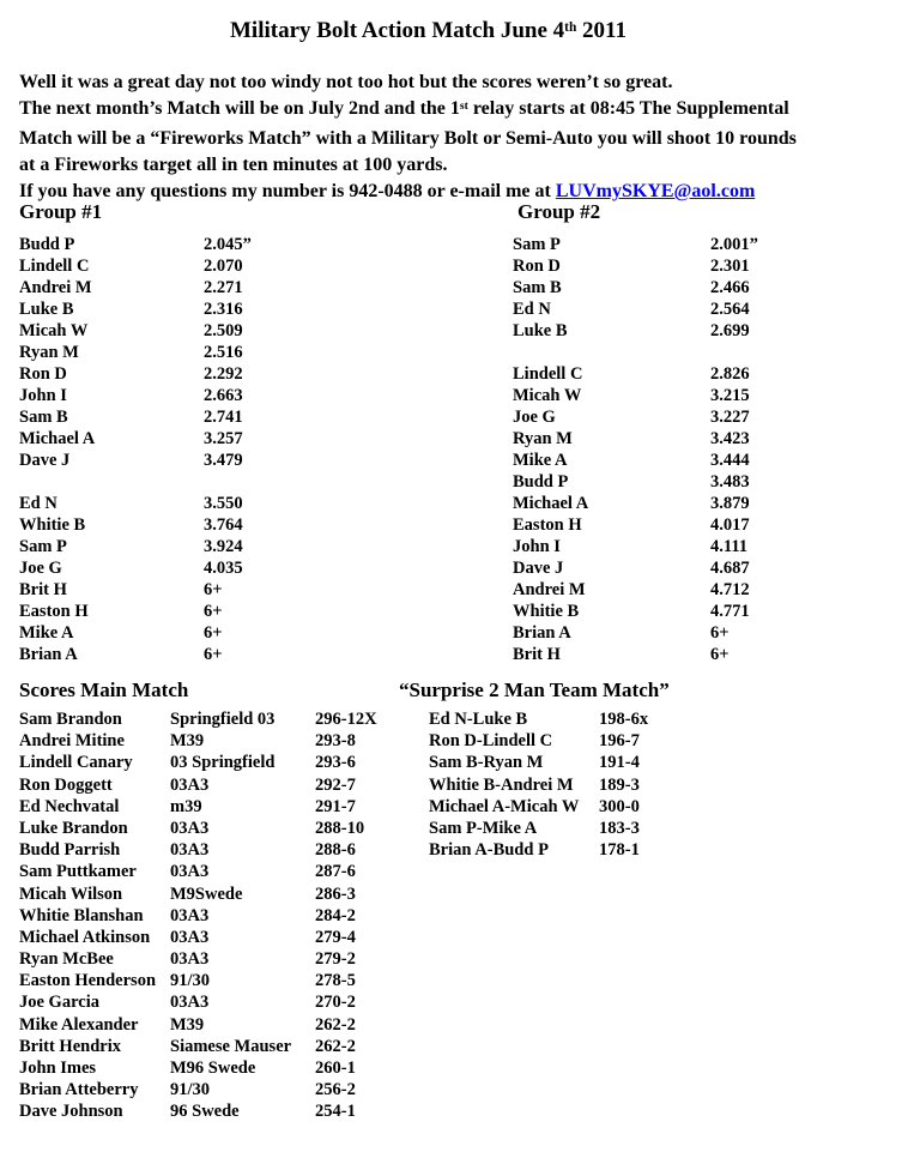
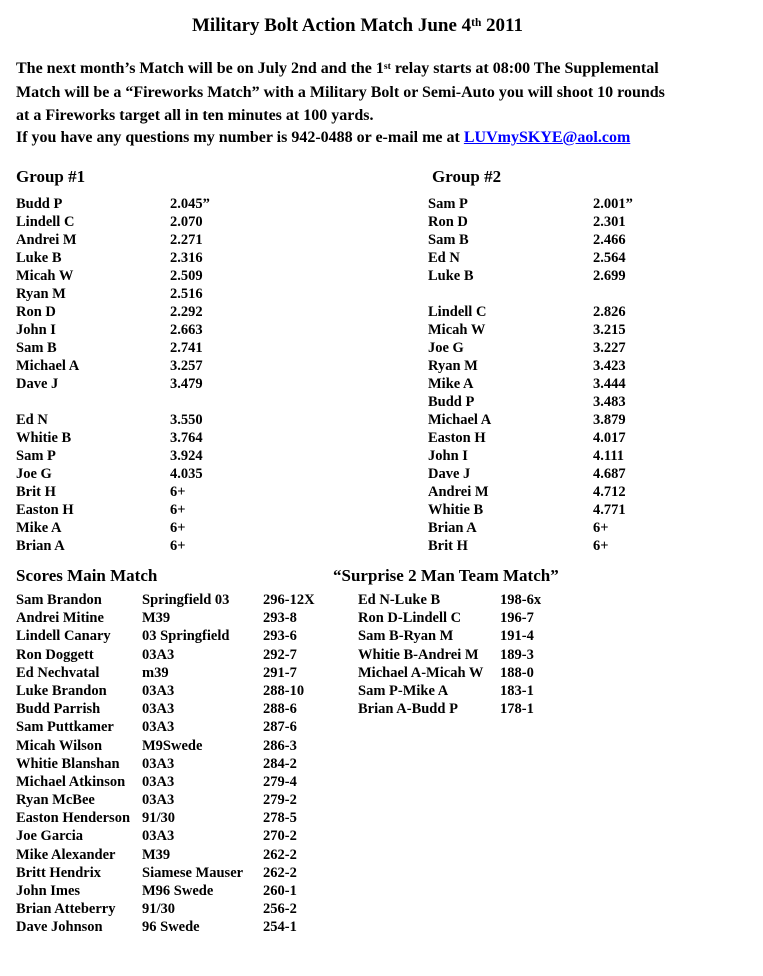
  Military Bolt Action Match June 4th 2011
- Well it was a great day not too windy not too hot but the scores weren’t so great.
- The next month’s Match will be on July 2nd and the 1st relay starts at 08:45 The Supplemental
+ The next month’s Match will be on July 2nd and the 1st relay starts at 08:00 The Supplemental
  Match will be a “Fireworks Match” with a Military Bolt or Semi-Auto you will shoot 10 rounds
  at a Fireworks target all in ten minutes at 100 yards.
  If you have any questions my number is 942-0488 or e-mail me at LUVmySKYE@aol.com
  Group #1
  Group #2
  Budd P
  2.045”
  Lindell C
  2.070
  Andrei M
  2.271
  Luke B
  2.316
  Micah W
  2.509
  Ryan M
  2.516
  Ron D
  2.292
  John I
  2.663
  Sam B
  2.741
  Michael A
  3.257
  Dave J
  3.479
  Ed N
  3.550
  Whitie B
  3.764
  Sam P
  3.924
  Joe G
  4.035
  Brit H
  6+
  Easton H
  6+
  Mike A
  6+
  Brian A
  6+
  Sam P
  2.001”
  Ron D
  2.301
  Sam B
  2.466
  Ed N
  2.564
  Luke B
  2.699
  Lindell C
  2.826
  Micah W
  3.215
  Joe G
  3.227
  Ryan M
  3.423
  Mike A
  3.444
  Budd P
  3.483
  Michael A
  3.879
  Easton H
  4.017
  John I
  4.111
  Dave J
  4.687
  Andrei M
  4.712
  Whitie B
  4.771
  Brian A
  6+
  Brit H
  6+
  Scores Main Match
  “Surprise 2 Man Team Match”
  Sam Brandon
  Springfield 03
  296-12X
  Andrei Mitine
  M39
  293-8
  Lindell Canary
  03 Springfield
  293-6
  Ron Doggett
  03A3
  292-7
  Ed Nechvatal
  m39
  291-7
  Luke Brandon
  03A3
  288-10
  Budd Parrish
  03A3
  288-6
  Sam Puttkamer
  03A3
  287-6
  Micah Wilson
  M9Swede
  286-3
  Whitie Blanshan
  03A3
  284-2
  Michael Atkinson
  03A3
  279-4
  Ryan McBee
  03A3
  279-2
  Easton Henderson
  91/30
  278-5
  Joe Garcia
  03A3
  270-2
  Mike Alexander
  M39
  262-2
  Britt Hendrix
  Siamese Mauser
  262-2
  John Imes
  M96 Swede
  260-1
  Brian Atteberry
  91/30
  256-2
  Dave Johnson
  96 Swede
  254-1
  Ed N-Luke B
  198-6x
  Ron D-Lindell C
  196-7
  Sam B-Ryan M
  191-4
  Whitie B-Andrei M
  189-3
  Michael A-Micah W
- 300-0
+ 188-0
  Sam P-Mike A
- 183-3
+ 183-1
  Brian A-Budd P
  178-1
